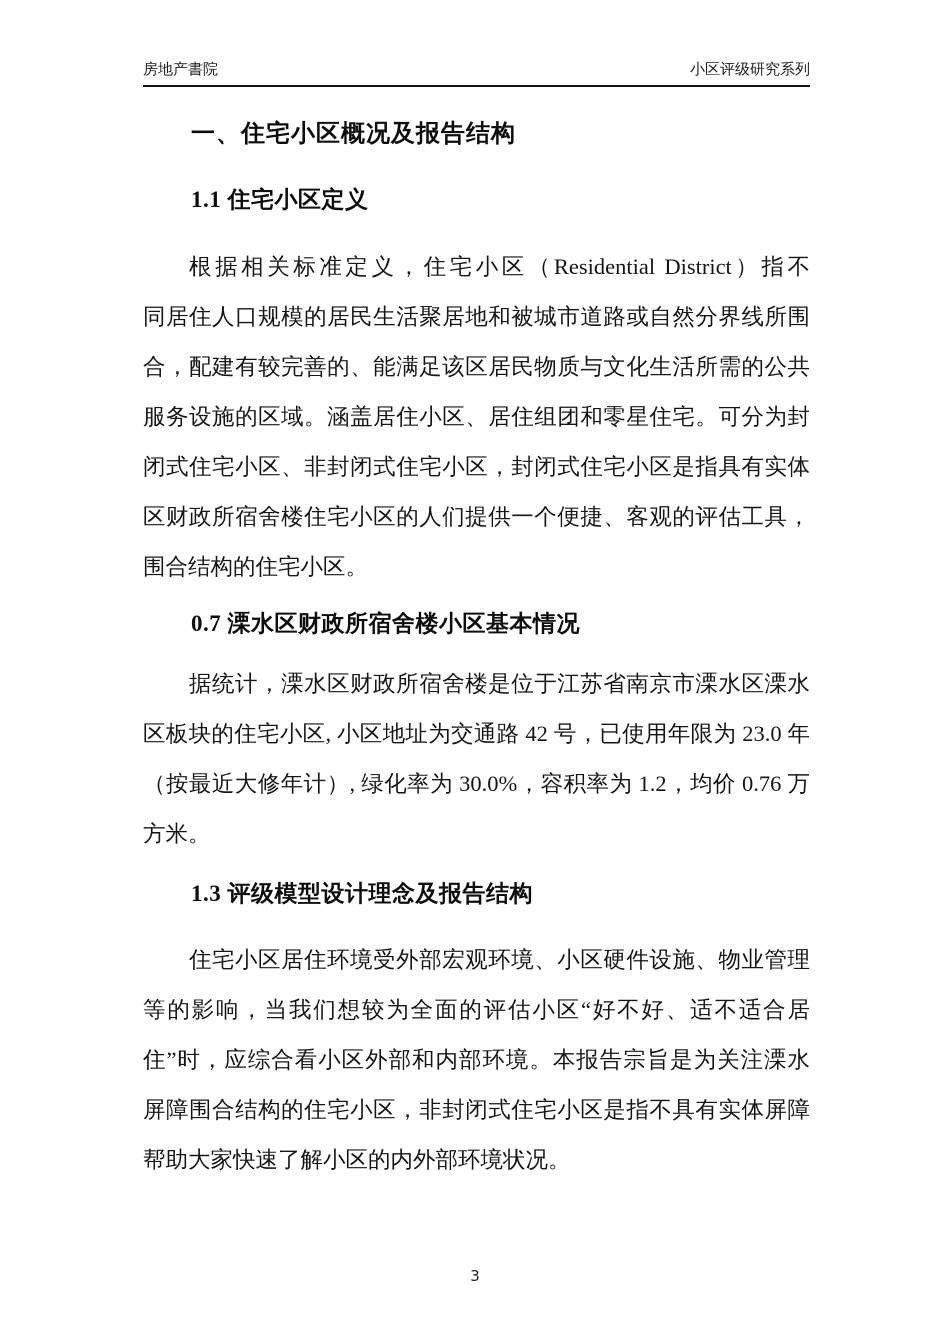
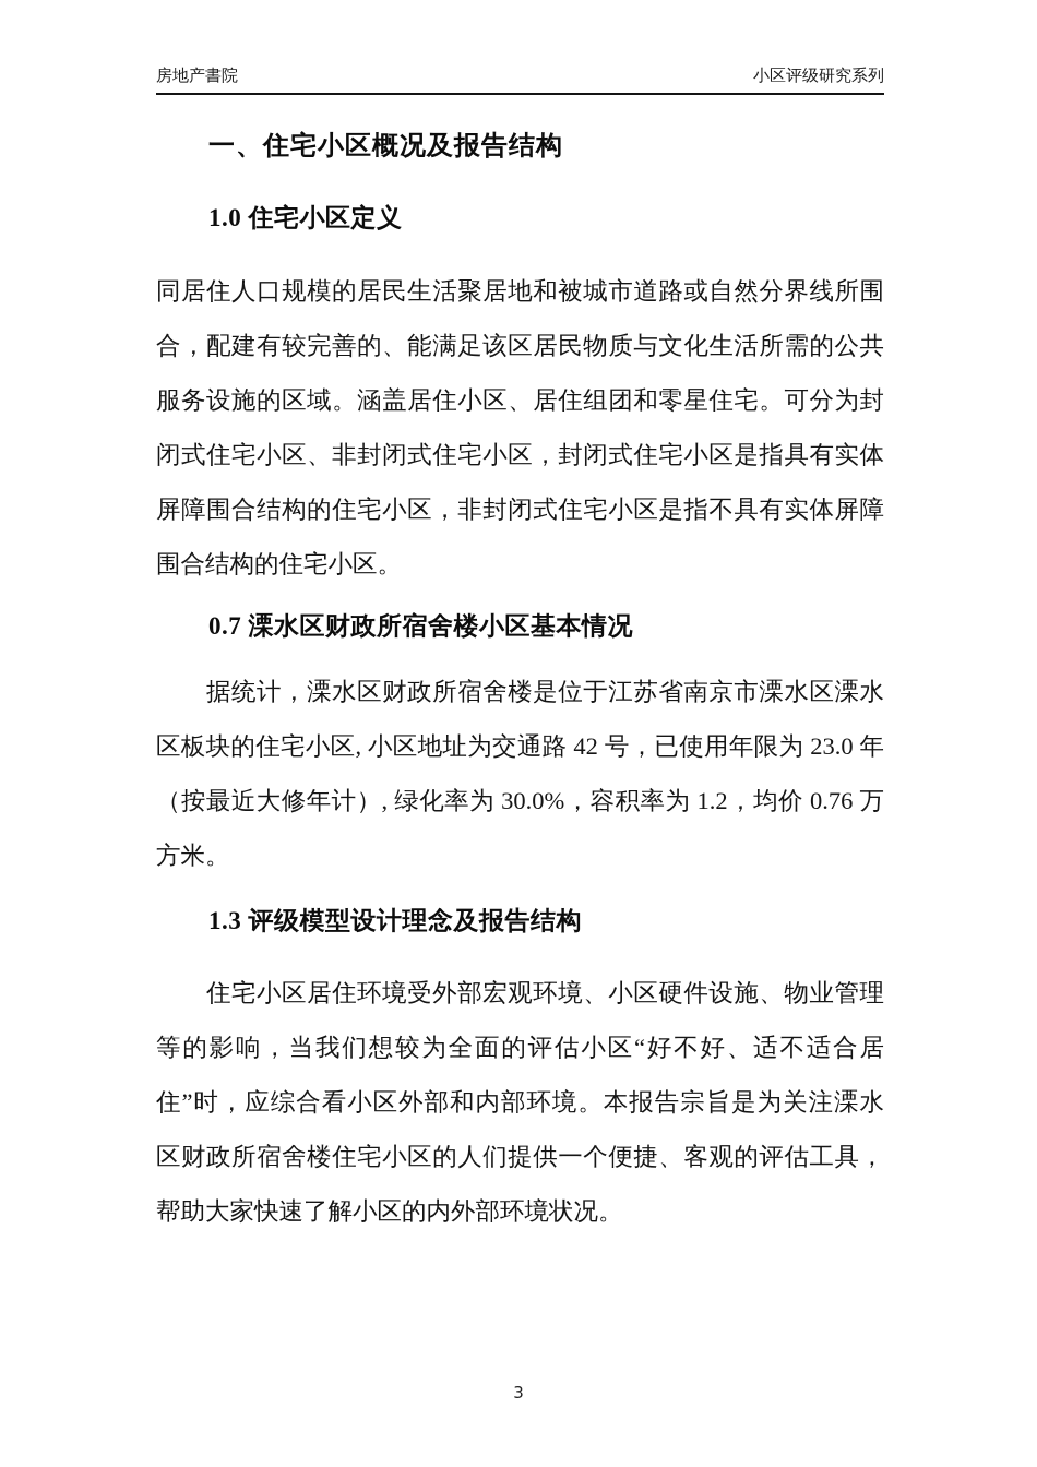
  房地产書院
  小区评级研究系列
  一、住宅小区概况及报告结构
- 1.1 住宅小区定义
+ 1.0 住宅小区定义
- 根据相关标准定义，住宅小区（Residential District）指不
  同居住人口规模的居民生活聚居地和被城市道路或自然分界线所围
  合，配建有较完善的、能满足该区居民物质与文化生活所需的公共
  服务设施的区域。涵盖居住小区、居住组团和零星住宅。可分为封
  闭式住宅小区、非封闭式住宅小区，封闭式住宅小区是指具有实体
- 区财政所宿舍楼住宅小区的人们提供一个便捷、客观的评估工具，
+ 屏障围合结构的住宅小区，非封闭式住宅小区是指不具有实体屏障
  围合结构的住宅小区。
  0.7 溧水区财政所宿舍楼小区基本情况
  据统计，溧水区财政所宿舍楼是位于江苏省南京市溧水区溧水
  区板块的住宅小区, 小区地址为交通路 42 号，已使用年限为 23.0 年
  （按最近大修年计）, 绿化率为 30.0%，容积率为 1.2，均价 0.76 万
  方米。
  1.3 评级模型设计理念及报告结构
  住宅小区居住环境受外部宏观环境、小区硬件设施、物业管理
  等的影响，当我们想较为全面的评估小区“好不好、适不适合居
  住”时，应综合看小区外部和内部环境。本报告宗旨是为关注溧水
- 屏障围合结构的住宅小区，非封闭式住宅小区是指不具有实体屏障
+ 区财政所宿舍楼住宅小区的人们提供一个便捷、客观的评估工具，
  帮助大家快速了解小区的内外部环境状况。
  3
